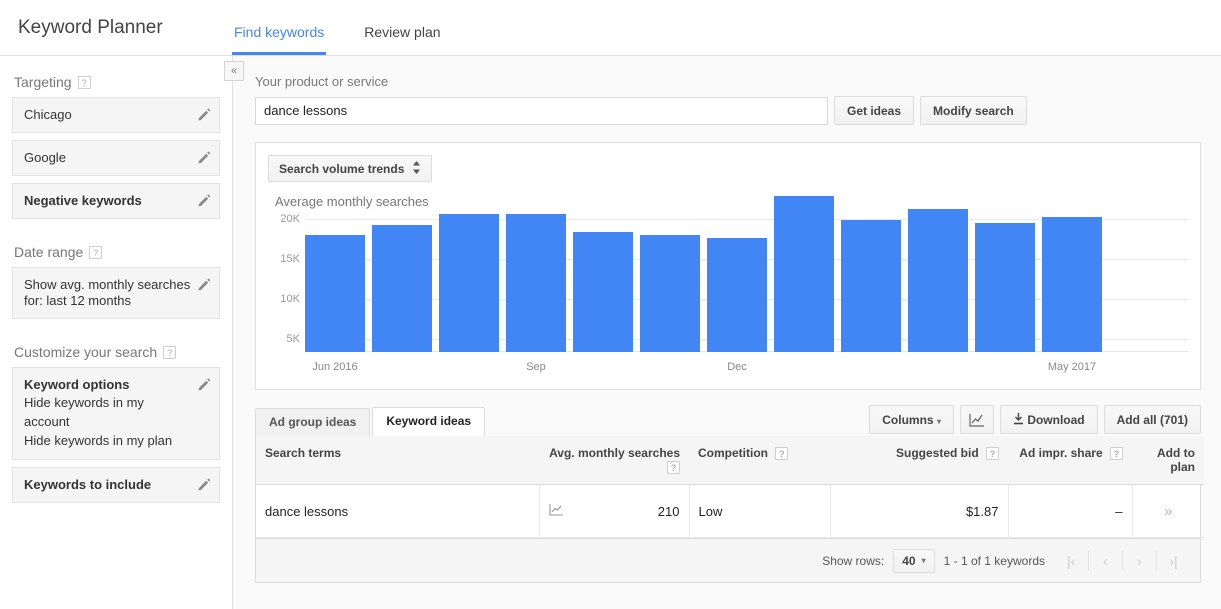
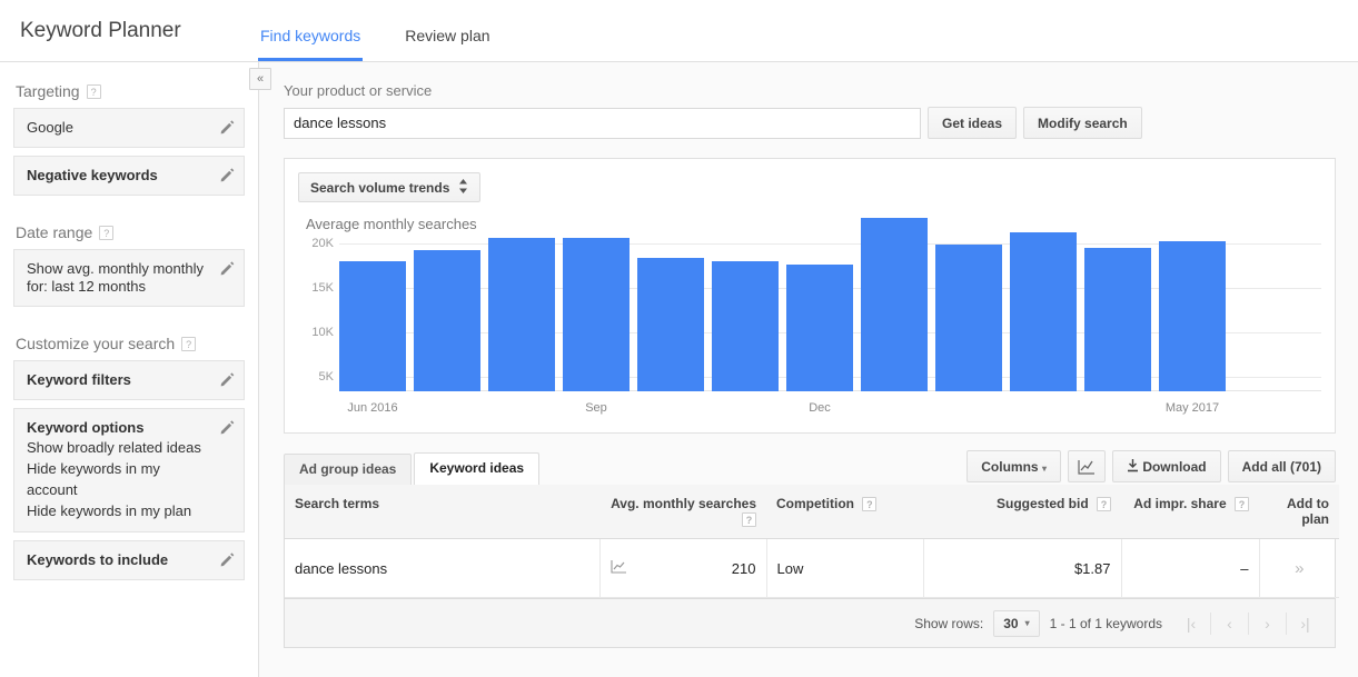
  Keyword Planner
  Find keywords
  Review plan
  «
  Targeting
  ?
- Chicago
  Google
  Negative keywords
  Date range
  ?
- Show avg. monthly searches for: last 12 months
+ Show avg. monthly monthly for: last 12 months
  Customize your search
  ?
+ Keyword filters
  Keyword options
+ Show broadly related ideas
  Hide keywords in my account
  Hide keywords in my plan
  Keywords to include
  Your product or service
  dance lessons
  Get ideas
  Modify search
  Search volume trends
  Average monthly searches
  5K
  10K
  15K
  20K
  Jun 2016
  Sep
  Dec
  May 2017
  Ad group ideas
  Keyword ideas
  Columns ▾
  Download
  Add all (701)
  Search terms	Avg. monthly searches ?	Competition ?	Suggested bid ?	Ad impr. share ?	Add to plan
  dance lessons	210	Low	$1.87	–	»
  Show rows:
- 40
+ 30
  ▾
  1 - 1 of 1 keywords
  |‹
  ‹
  ›
  ›|
